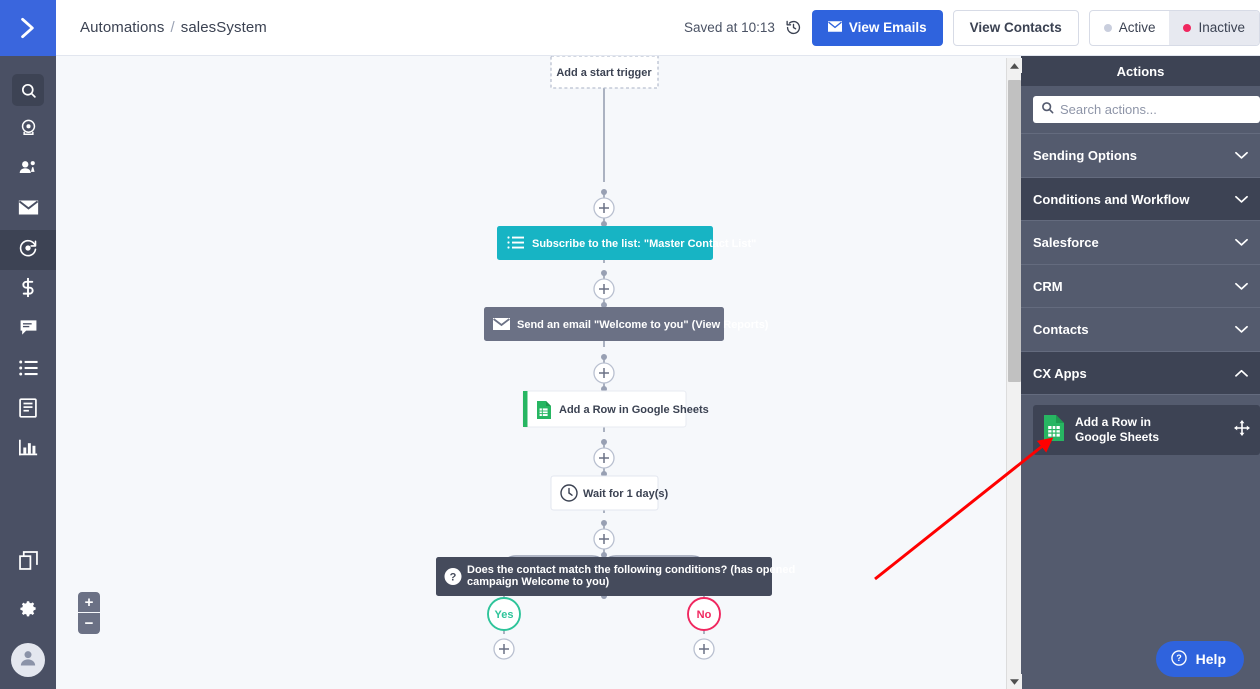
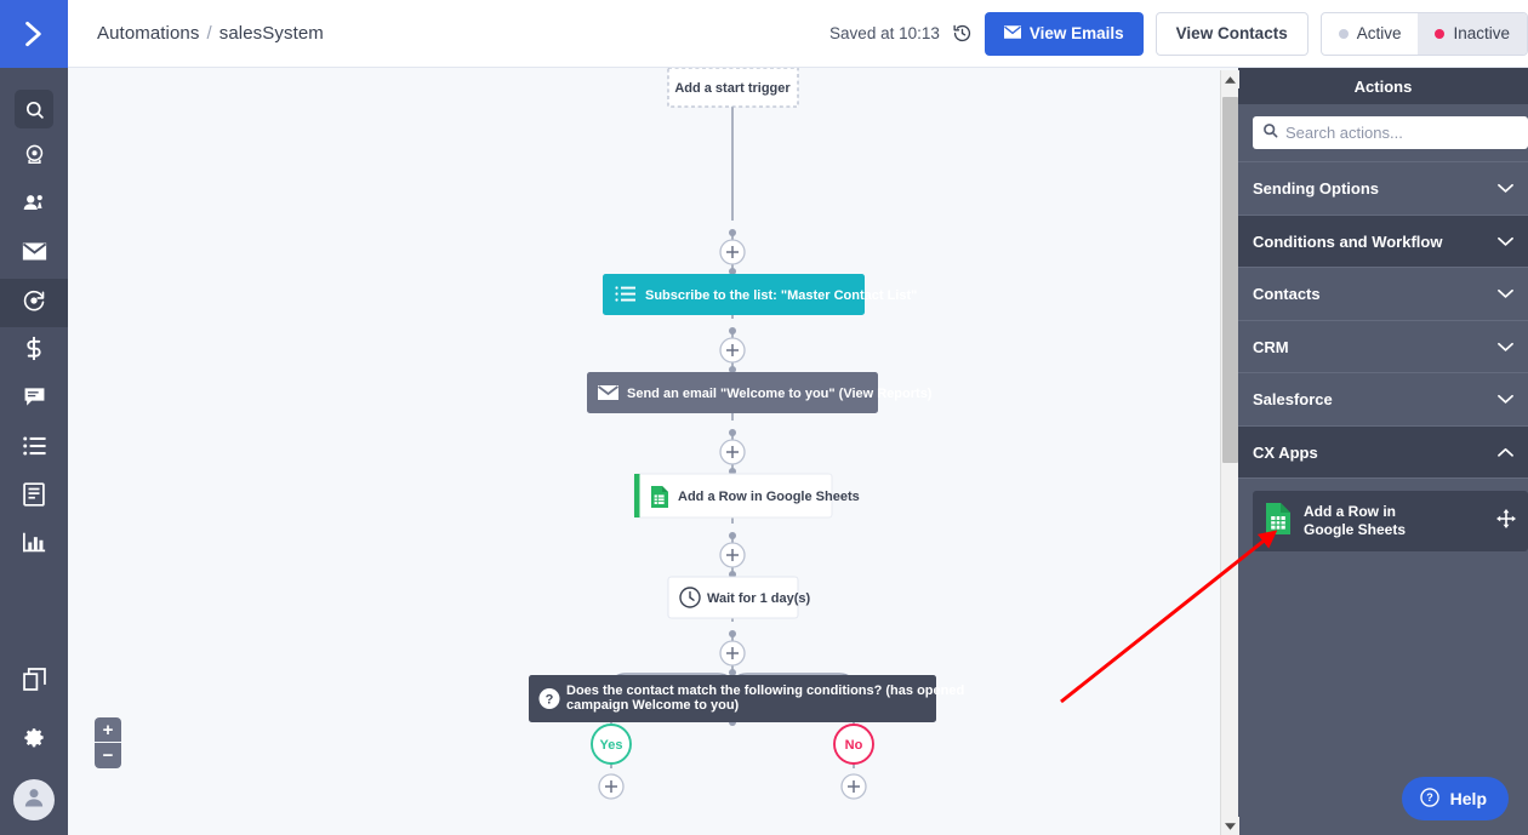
  Automations / salesSystem
  Saved at 10:13
  View Emails
  View Contacts
  Active
  Inactive
  Add a start trigger
  Subscribe to the list: "Master Contact List"
  Send an email "Welcome to you" (View Reports)
  Add a Row in Google Sheets
  Wait for 1 day(s)
  ?
  Does the contact match the following conditions? (has opened
  campaign Welcome to you)
  Yes
  No
  +
  −
  Actions
  Search actions...
  Sending Options
  Conditions and Workflow
- Salesforce
+ Contacts
  CRM
- Contacts
+ Salesforce
  CX Apps
  Add a Row in Google Sheets
  ?
  Help
